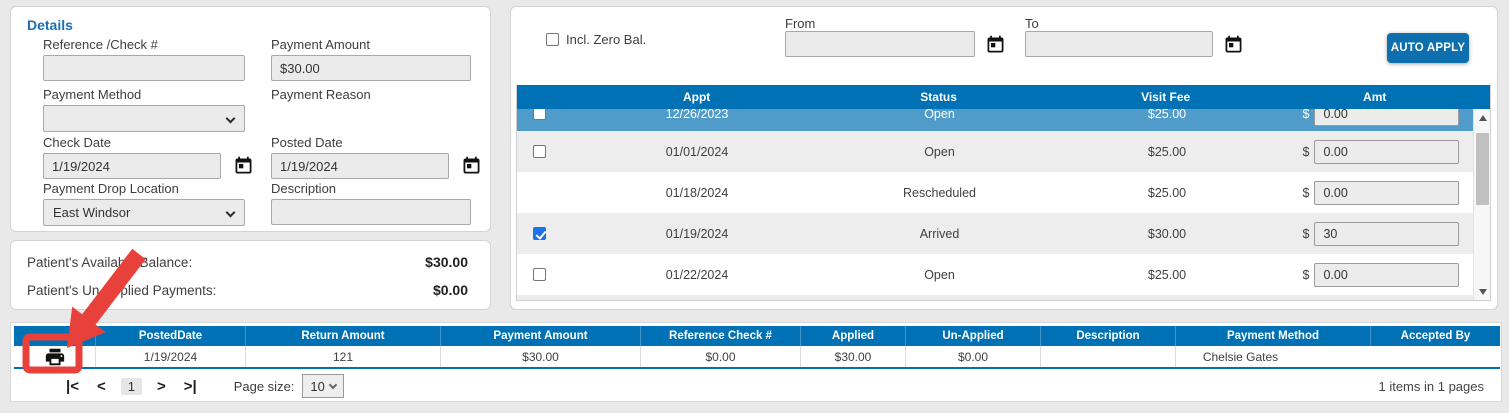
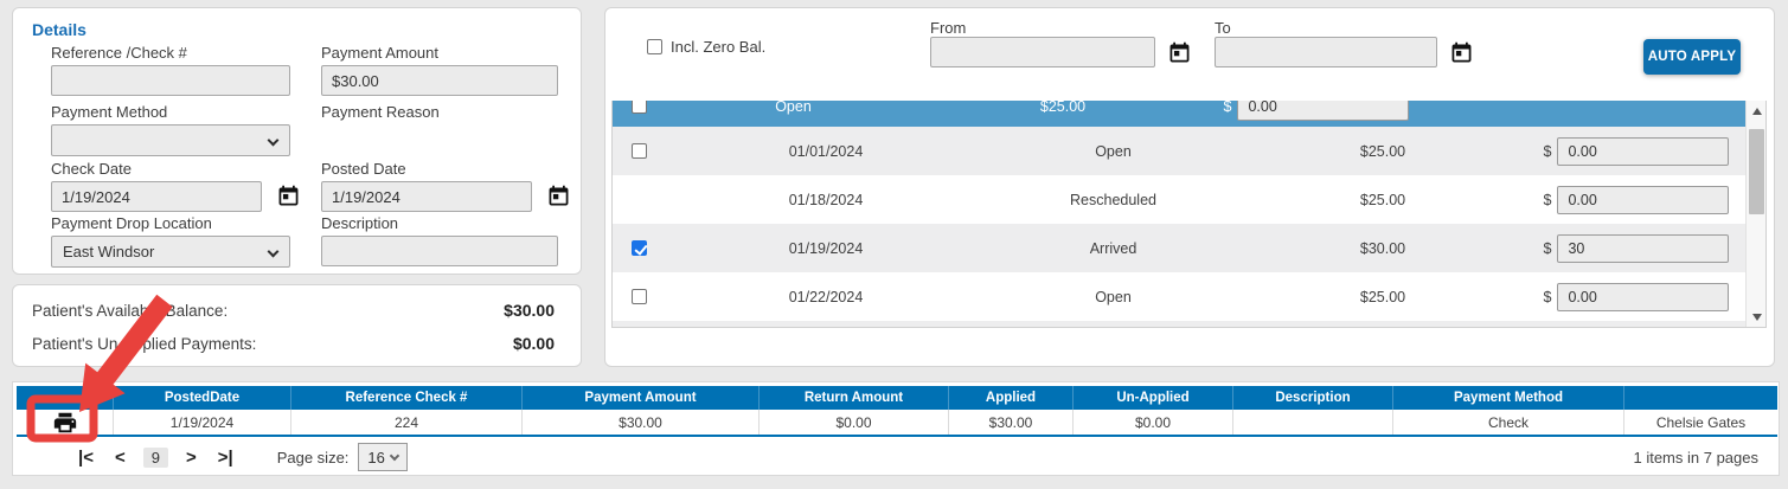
  Details
  Reference /Check #
  Payment Amount
  $30.00
  Payment Method
  Payment Reason
  Check Date
  1/19/2024
  Posted Date
  1/19/2024
  Payment Drop Location
  East Windsor
  Description
  Patient's Availab Balance:
  $30.00
  Patient's Unplied Payments:
  $0.00
  Incl. Zero Bal.
  From
  To
  AUTO APPLY
- Appt
- Status
- Visit Fee
- Amt
- 12/26/2023
  Open
  $25.00
  $
  0.00
  01/01/2024
  Open
  $25.00
  $
  0.00
  01/18/2024
  Rescheduled
  $25.00
  $
  0.00
  01/19/2024
  Arrived
  $30.00
  $
  30
  01/22/2024
  Open
  $25.00
  $
  0.00
  PostedDate
- Return Amount
+ Reference Check #
  Payment Amount
- Reference Check #
+ Return Amount
  Applied
  Un-Applied
  Description
  Payment Method
- Accepted By
  1/19/2024
- 121
+ 224
  $30.00
  $0.00
  $30.00
  $0.00
+ Check
  Chelsie Gates
  |<
  <
- 1
+ 9
  >
  >|
  Page size:
- 10
+ 16
- 1 items in 1 pages
+ 1 items in 7 pages
